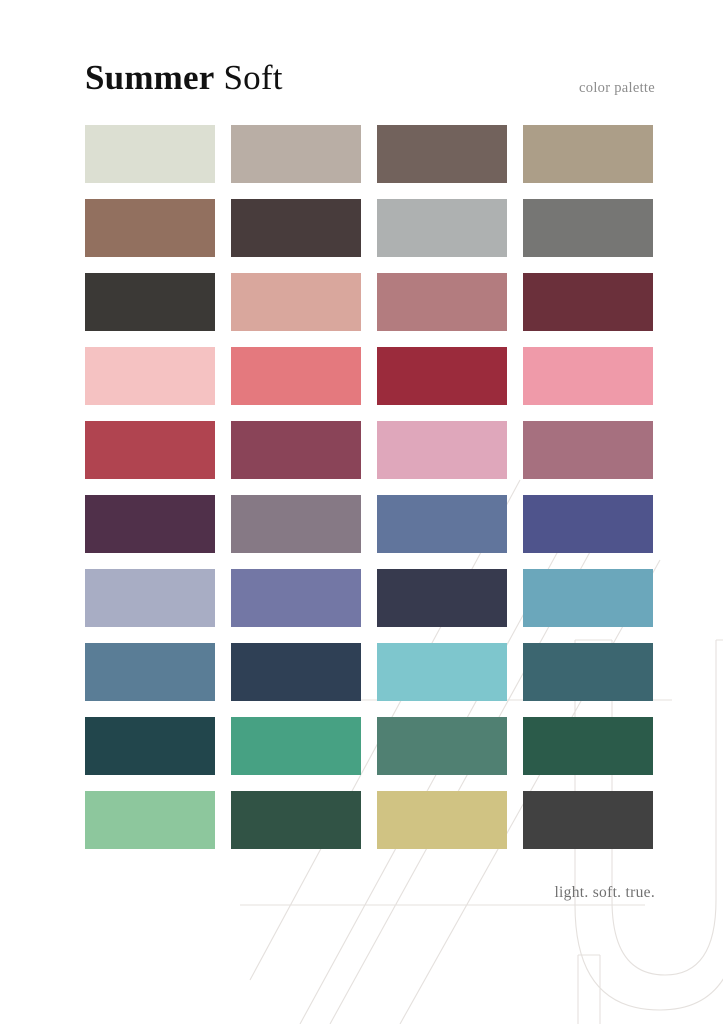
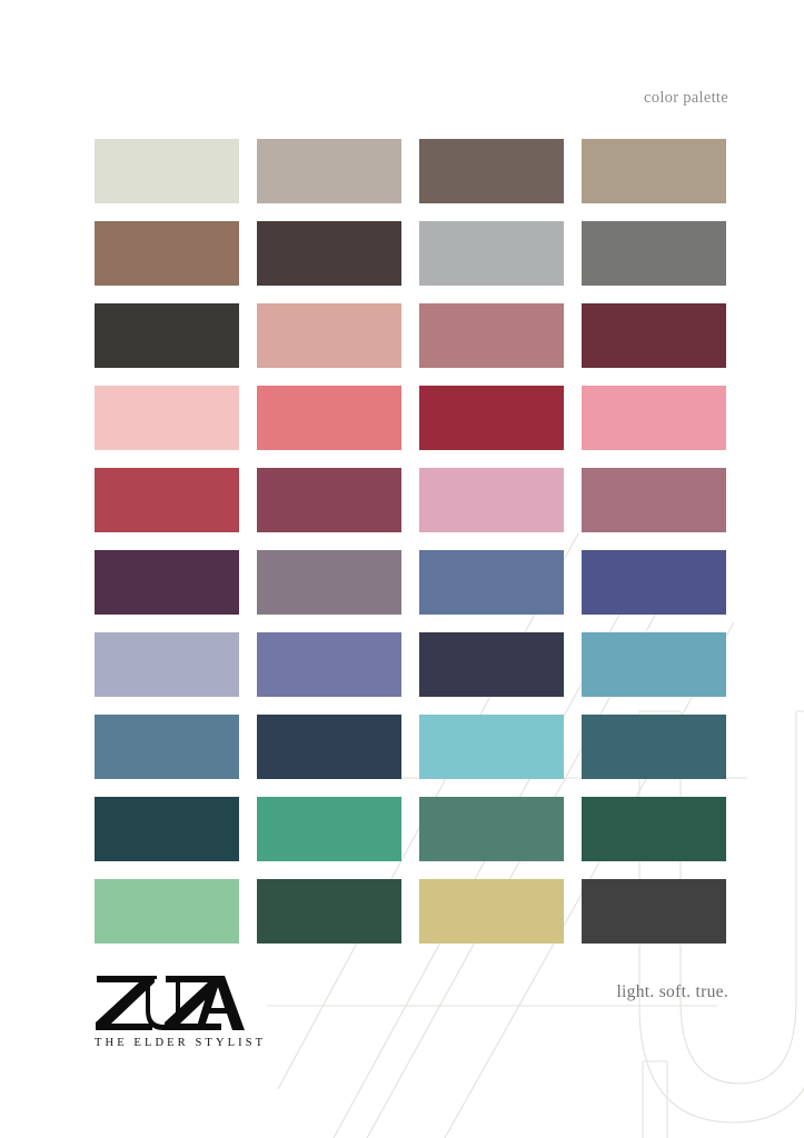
- Summer Soft
  color palette
+ THE ELDER STYLIST
  light. soft. true.
